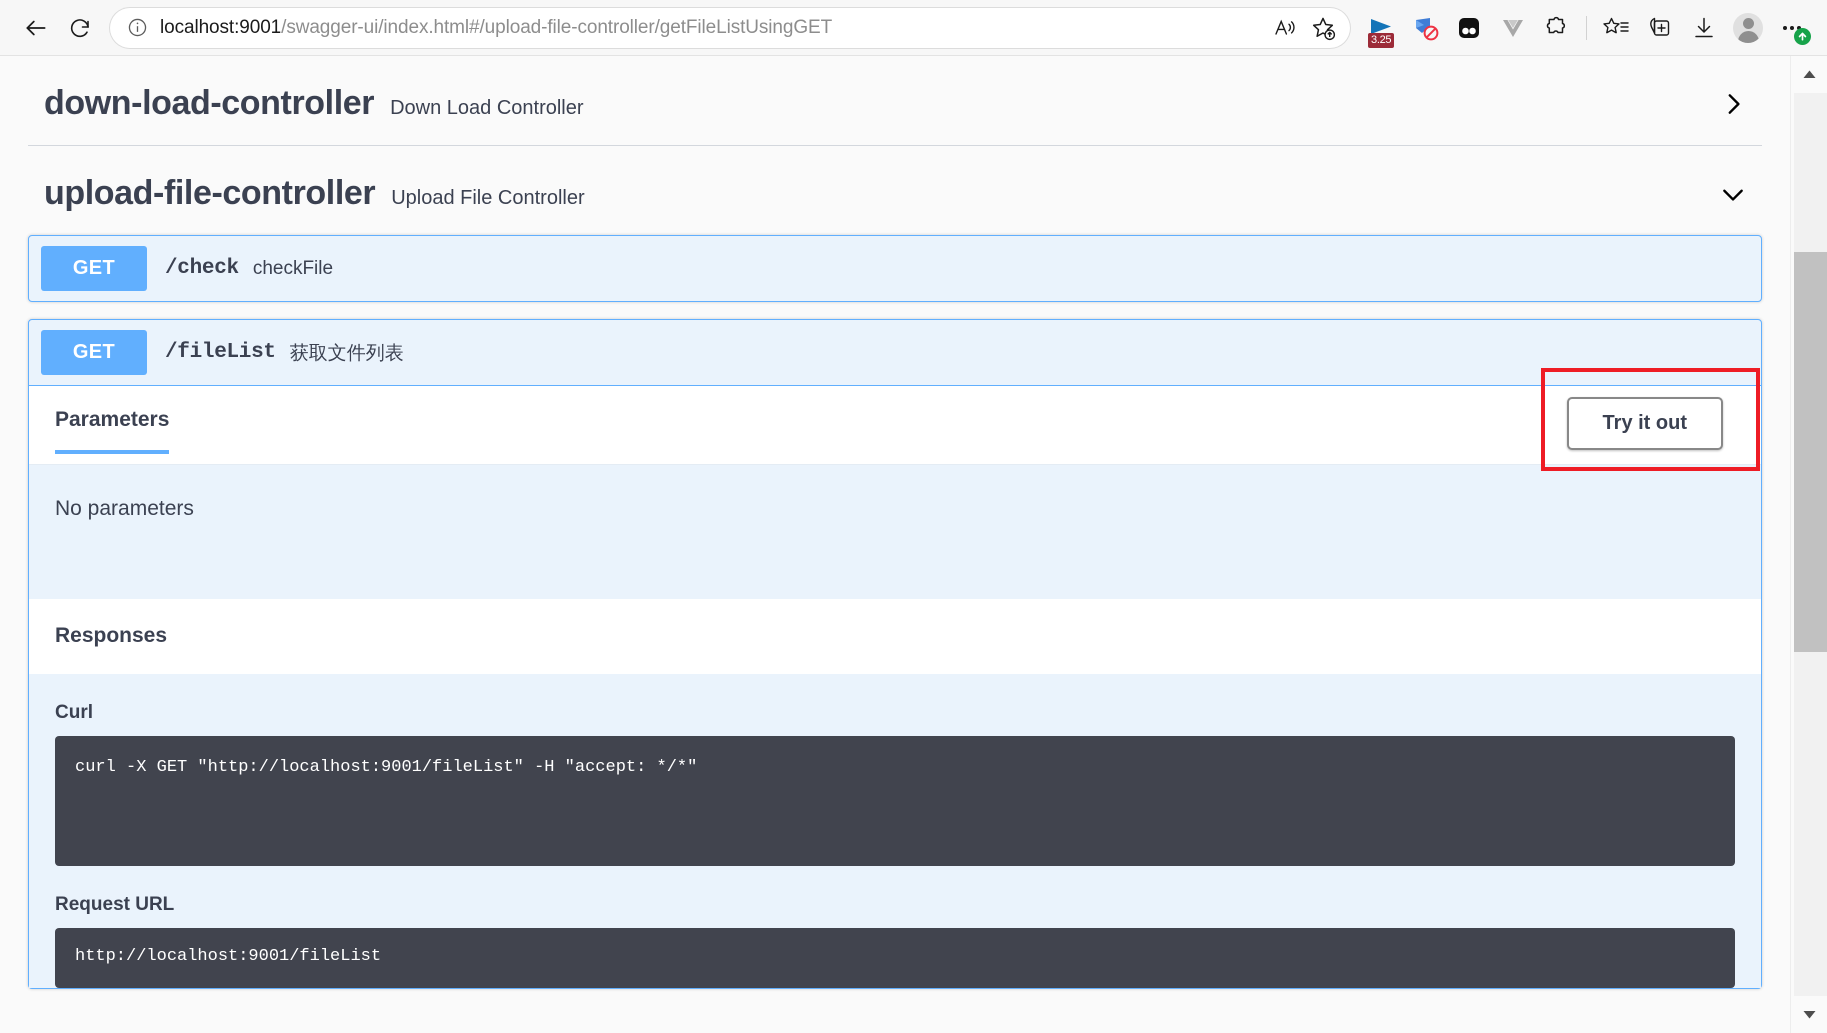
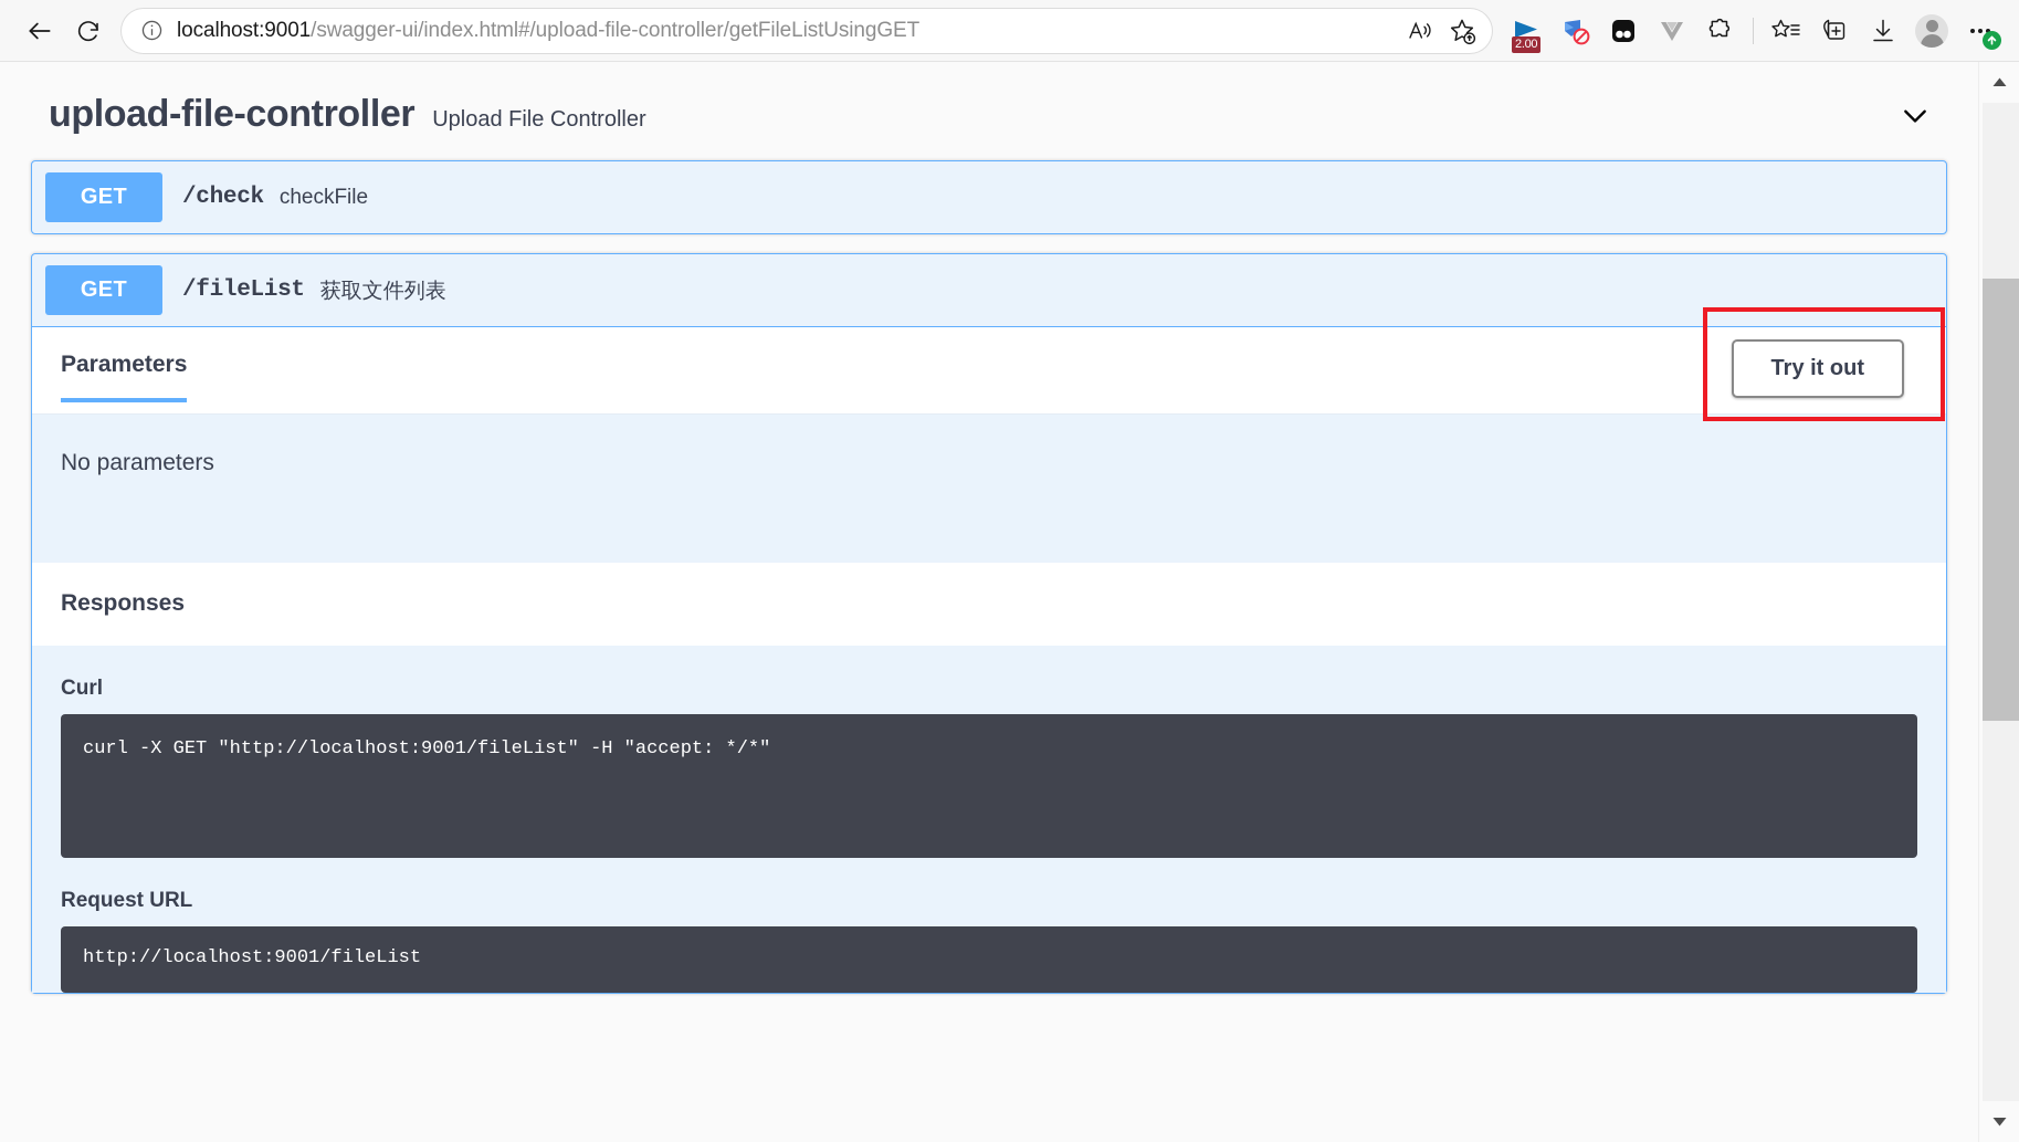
  localhost:9001/swagger-ui/index.html#/upload-file-controller/getFileListUsingGET
- 3.25
+ 2.00
- down-load-controller
- Down Load Controller
  upload-file-controller
  Upload File Controller
  GET
  /check
  checkFile
  GET
  /fileList
  获取文件列表
  Parameters
  Try it out
  No parameters
  Responses
  Curl
  curl -X GET "http://localhost:9001/fileList" -H "accept: */*"
  Request URL
  http://localhost:9001/fileList
